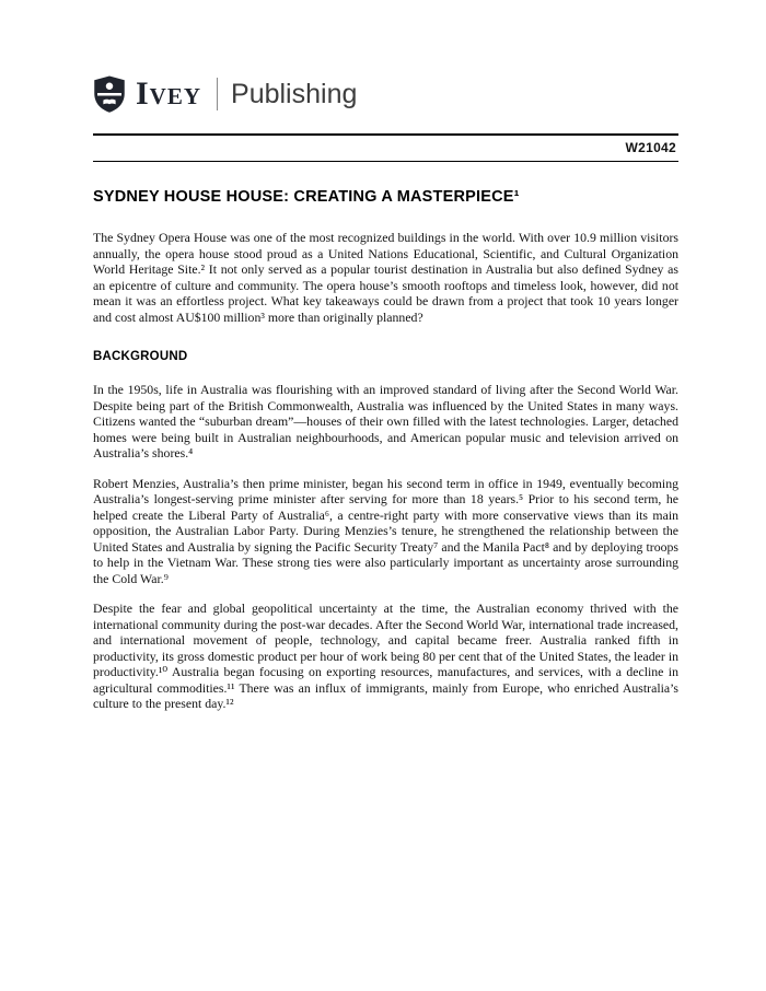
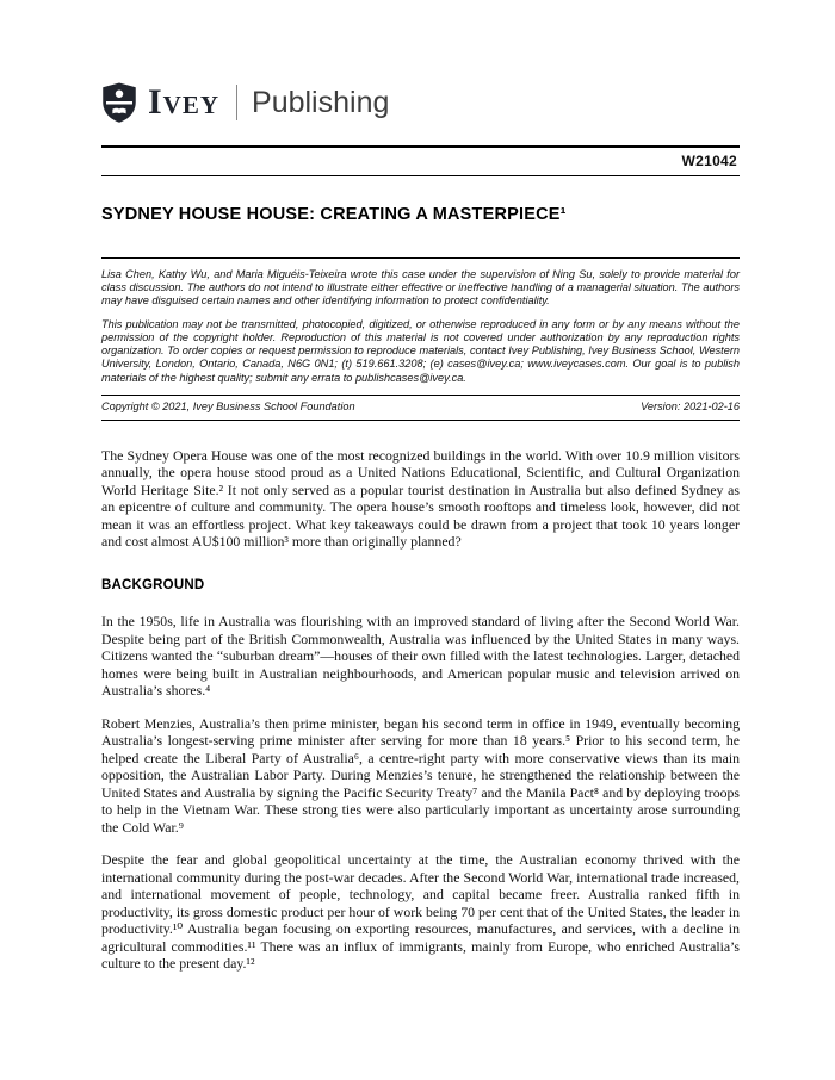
  Ivey
  Publishing
  W21042
  SYDNEY HOUSE HOUSE: CREATING A MASTERPIECE¹
+ Lisa Chen, Kathy Wu, and Maria Miguéis-Teixeira wrote this case under the supervision of Ning Su, solely to provide material for class discussion. The authors do not intend to illustrate either effective or ineffective handling of a managerial situation. The authors may have disguised certain names and other identifying information to protect confidentiality.
+ This publication may not be transmitted, photocopied, digitized, or otherwise reproduced in any form or by any means without the permission of the copyright holder. Reproduction of this material is not covered under authorization by any reproduction rights organization. To order copies or request permission to reproduce materials, contact Ivey Publishing, Ivey Business School, Western University, London, Ontario, Canada, N6G 0N1; (t) 519.661.3208; (e) cases@ivey.ca; www.iveycases.com. Our goal is to publish materials of the highest quality; submit any errata to publishcases@ivey.ca.
+ Copyright © 2021, Ivey Business School Foundation
+ Version: 2021-02-16
  The Sydney Opera House was one of the most recognized buildings in the world. With over 10.9 million visitors annually, the opera house stood proud as a United Nations Educational, Scientific, and Cultural Organization World Heritage Site.² It not only served as a popular tourist destination in Australia but also defined Sydney as an epicentre of culture and community. The opera house’s smooth rooftops and timeless look, however, did not mean it was an effortless project. What key takeaways could be drawn from a project that took 10 years longer and cost almost AU$100 million³ more than originally planned?
  BACKGROUND
  In the 1950s, life in Australia was flourishing with an improved standard of living after the Second World War. Despite being part of the British Commonwealth, Australia was influenced by the United States in many ways. Citizens wanted the “suburban dream”—houses of their own filled with the latest technologies. Larger, detached homes were being built in Australian neighbourhoods, and American popular music and television arrived on Australia’s shores.⁴
  Robert Menzies, Australia’s then prime minister, began his second term in office in 1949, eventually becoming Australia’s longest-serving prime minister after serving for more than 18 years.⁵ Prior to his second term, he helped create the Liberal Party of Australia⁶, a centre-right party with more conservative views than its main opposition, the Australian Labor Party. During Menzies’s tenure, he strengthened the relationship between the United States and Australia by signing the Pacific Security Treaty⁷ and the Manila Pact⁸ and by deploying troops to help in the Vietnam War. These strong ties were also particularly important as uncertainty arose surrounding the Cold War.⁹
- Despite the fear and global geopolitical uncertainty at the time, the Australian economy thrived with the international community during the post-war decades. After the Second World War, international trade increased, and international movement of people, technology, and capital became freer. Australia ranked fifth in productivity, its gross domestic product per hour of work being 80 per cent that of the United States, the leader in productivity.¹⁰ Australia began focusing on exporting resources, manufactures, and services, with a decline in agricultural commodities.¹¹ There was an influx of immigrants, mainly from Europe, who enriched Australia’s culture to the present day.¹²
+ Despite the fear and global geopolitical uncertainty at the time, the Australian economy thrived with the international community during the post-war decades. After the Second World War, international trade increased, and international movement of people, technology, and capital became freer. Australia ranked fifth in productivity, its gross domestic product per hour of work being 70 per cent that of the United States, the leader in productivity.¹⁰ Australia began focusing on exporting resources, manufactures, and services, with a decline in agricultural commodities.¹¹ There was an influx of immigrants, mainly from Europe, who enriched Australia’s culture to the present day.¹²
